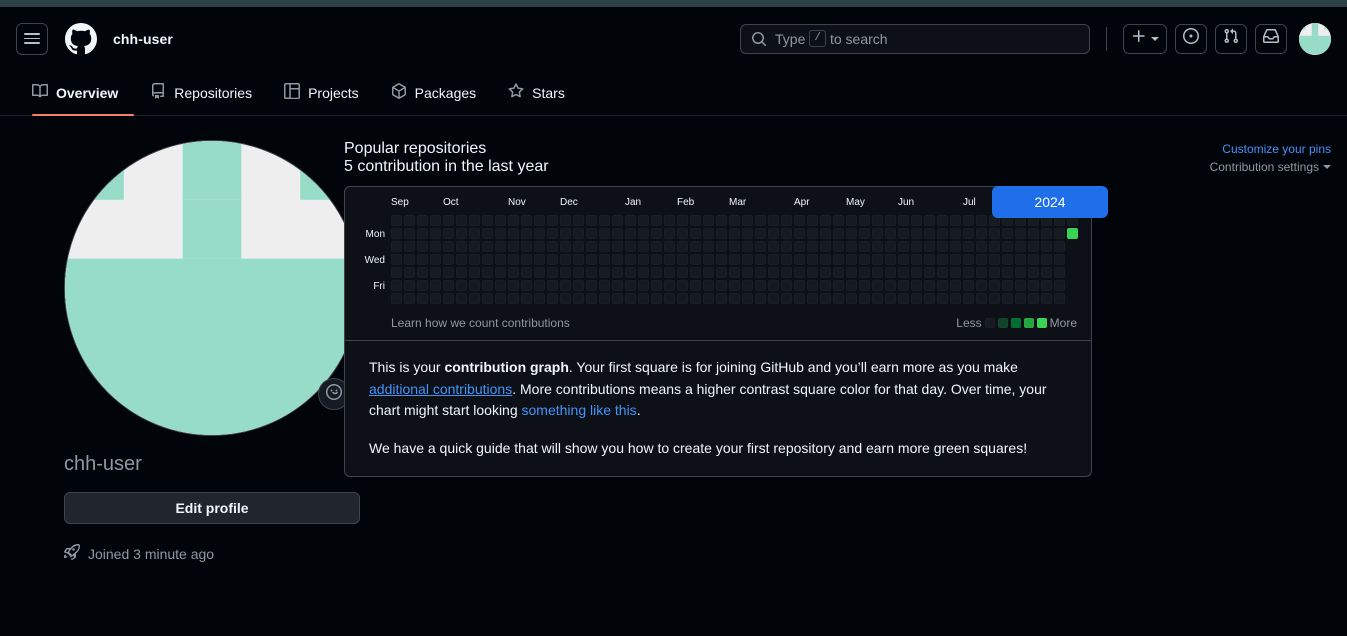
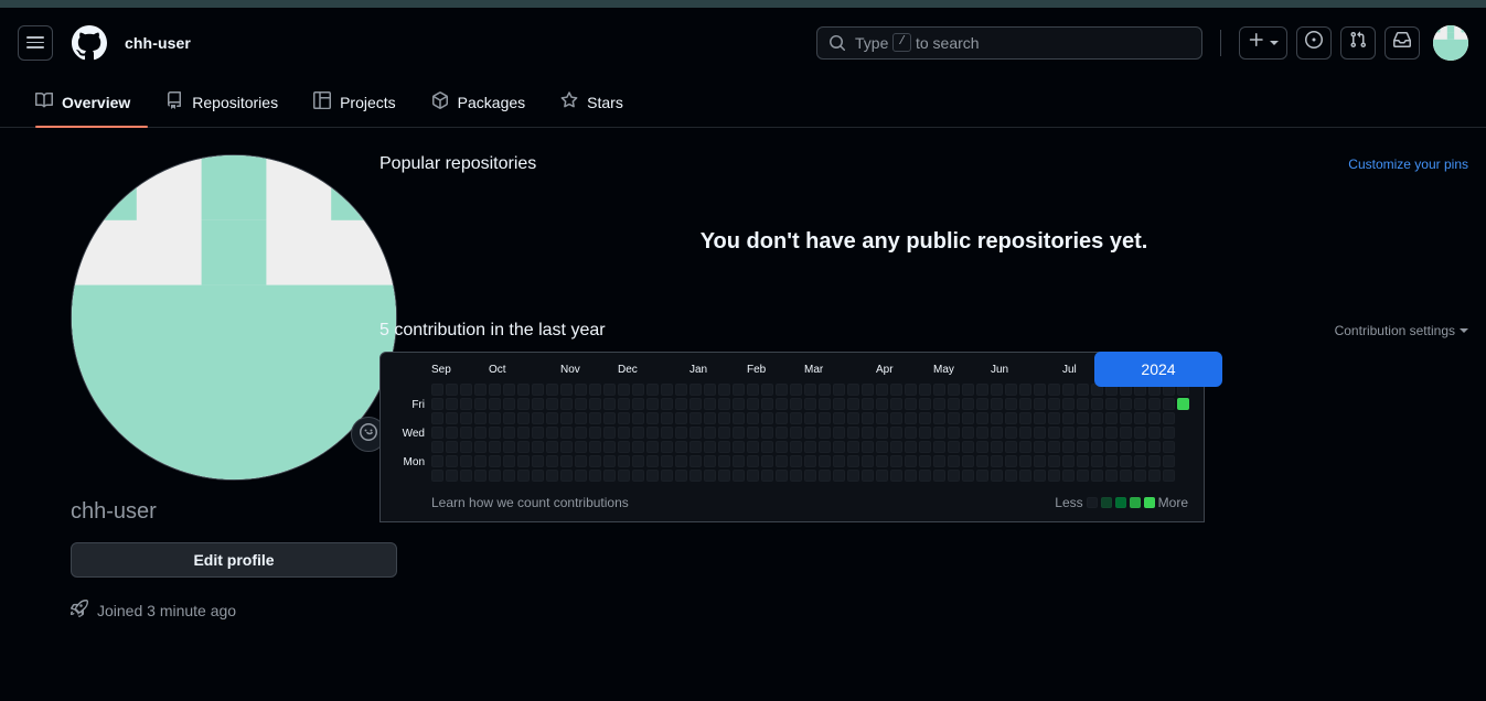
  chh-user
  Type
  /
  to search
  Overview
  Repositories
  Projects
  Packages
  Stars
  chh-user
  Edit profile
  Joined 3 minute ago
  Popular repositories
  Customize your pins
+ You don't have any public repositories yet.
  5 contribution in the last year
  Contribution settings
- Mon
+ Fri
  Wed
- Fri
+ Mon
  Sep
  Oct
  Nov
  Dec
  Jan
  Feb
  Mar
  Apr
  May
  Jun
  Jul
  Learn how we count contributions
  Less
  More
- This is your contribution graph. Your first square is for joining GitHub and you’ll earn more as you make additional contributions. More contributions means a higher contrast square color for that day. Over time, your chart might start looking something like this.
- We have a quick guide that will show you how to create your first repository and earn more green squares!
  2024
